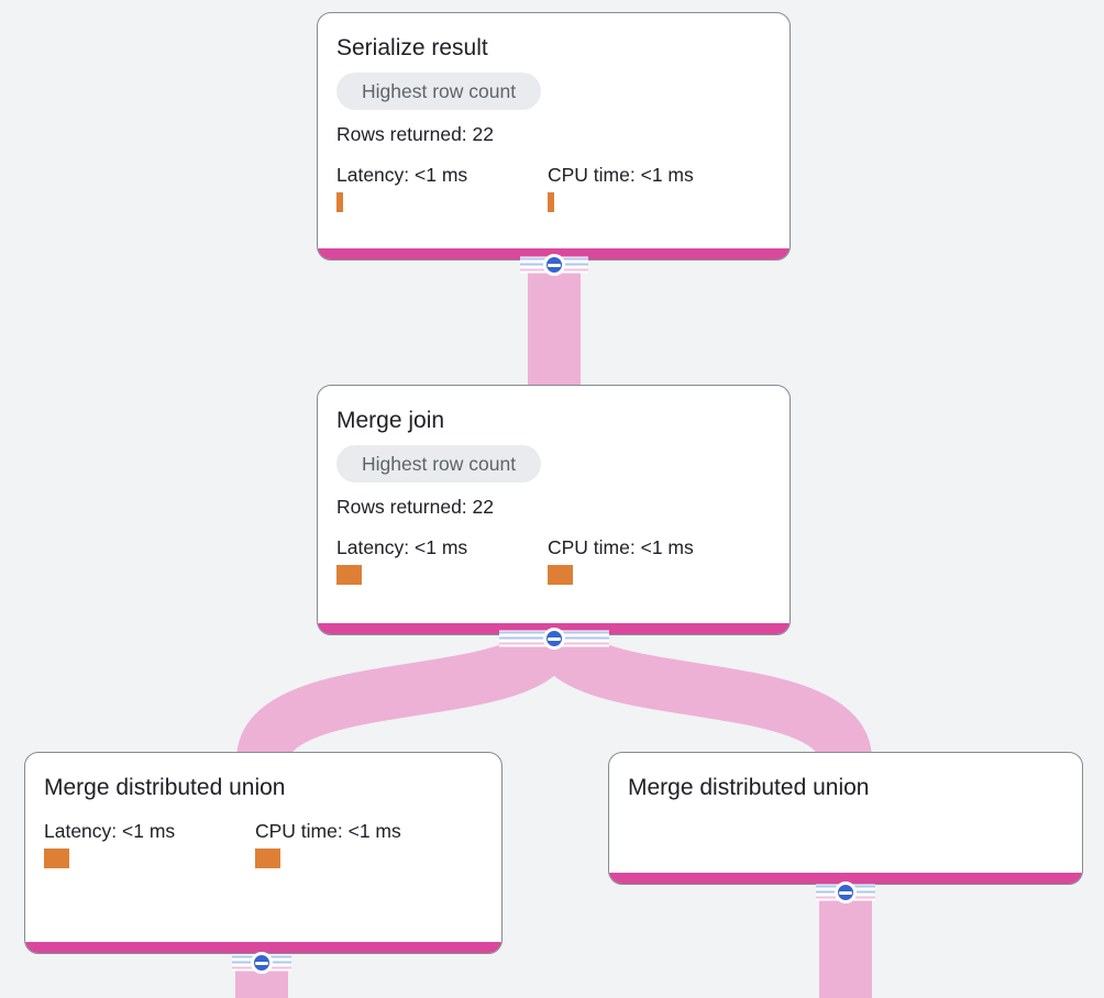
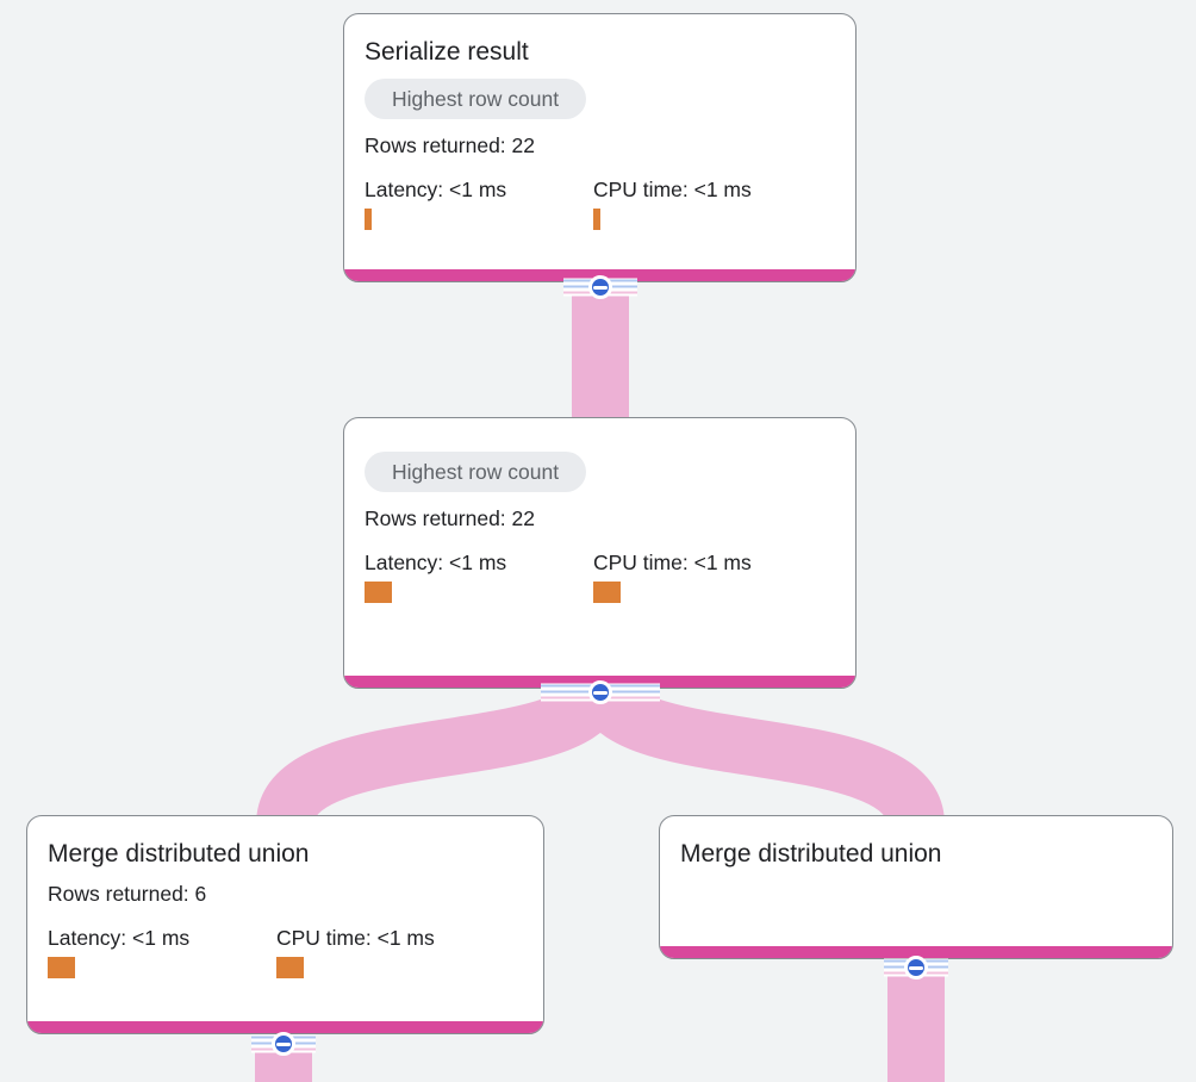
  Serialize result
  Highest row count
  Rows returned: 22
  Latency: <1 ms
  CPU time: <1 ms
- Merge join
  Highest row count
  Rows returned: 22
  Latency: <1 ms
  CPU time: <1 ms
  Merge distributed union
+ Rows returned: 6
  Latency: <1 ms
  CPU time: <1 ms
  Merge distributed union
